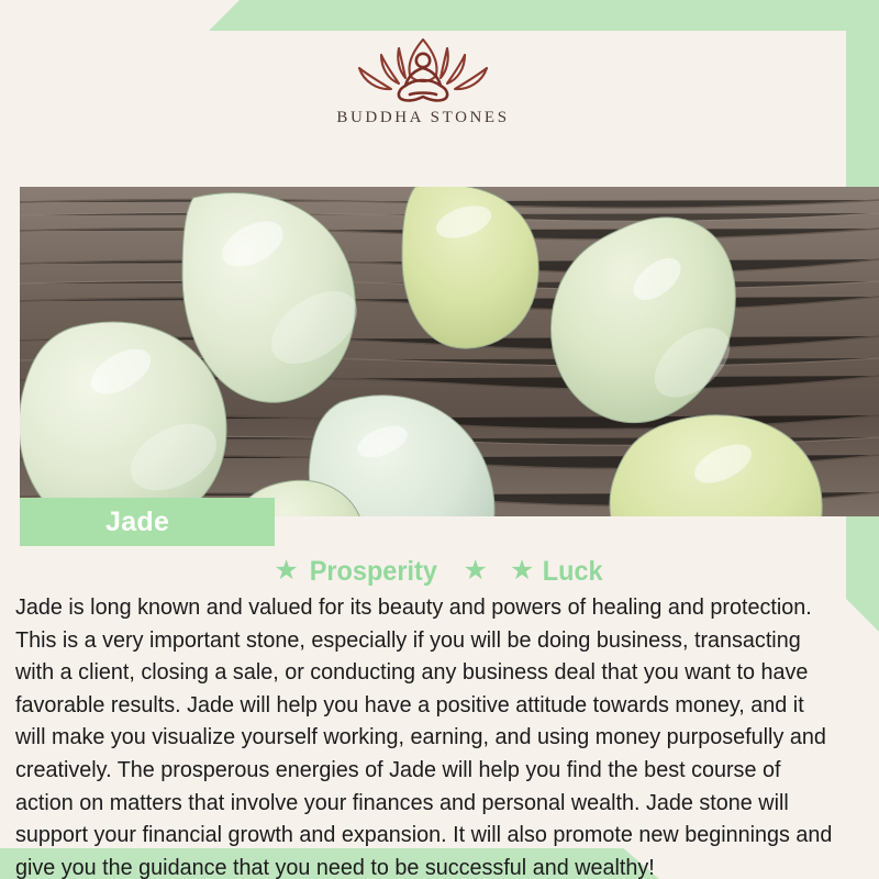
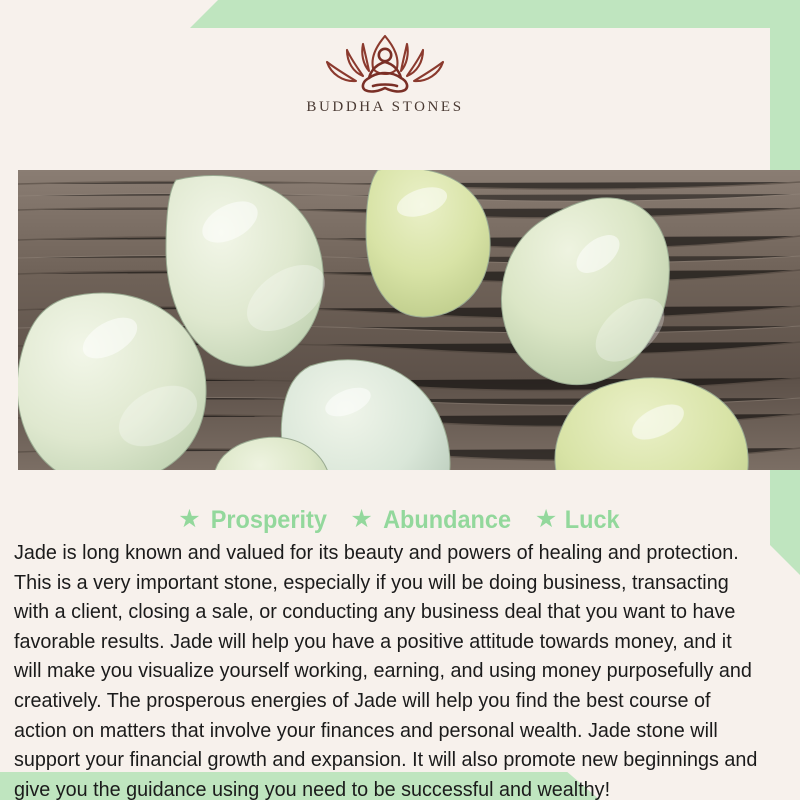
  BUDDHA STONES
- Jade
  ★
  Prosperity
  ★
+ Abundance
  ★
  Luck
- Jade is long known and valued for its beauty and powers of healing and protection. This is a very important stone, especially if you will be doing business, transacting with a client, closing a sale, or conducting any business deal that you want to have favorable results. Jade will help you have a positive attitude towards money, and it will make you visualize yourself working, earning, and using money purposefully and creatively. The prosperous energies of Jade will help you find the best course of action on matters that involve your finances and personal wealth. Jade stone will support your financial growth and expansion. It will also promote new beginnings and give you the guidance that you need to be successful and wealthy!
+ Jade is long known and valued for its beauty and powers of healing and protection. This is a very important stone, especially if you will be doing business, transacting with a client, closing a sale, or conducting any business deal that you want to have favorable results. Jade will help you have a positive attitude towards money, and it will make you visualize yourself working, earning, and using money purposefully and creatively. The prosperous energies of Jade will help you find the best course of action on matters that involve your finances and personal wealth. Jade stone will support your financial growth and expansion. It will also promote new beginnings and give you the guidance using you need to be successful and wealthy!
